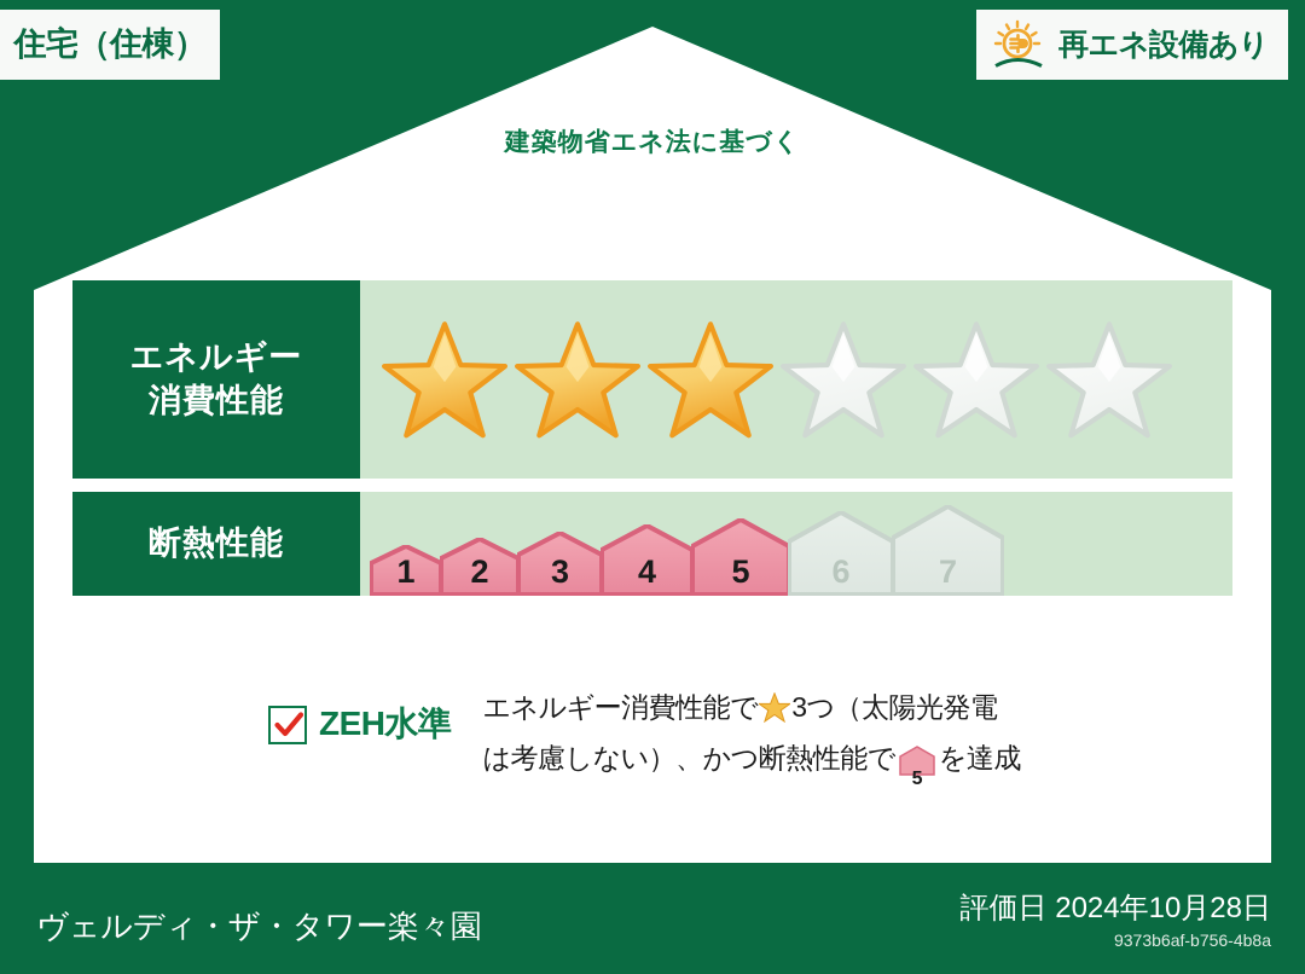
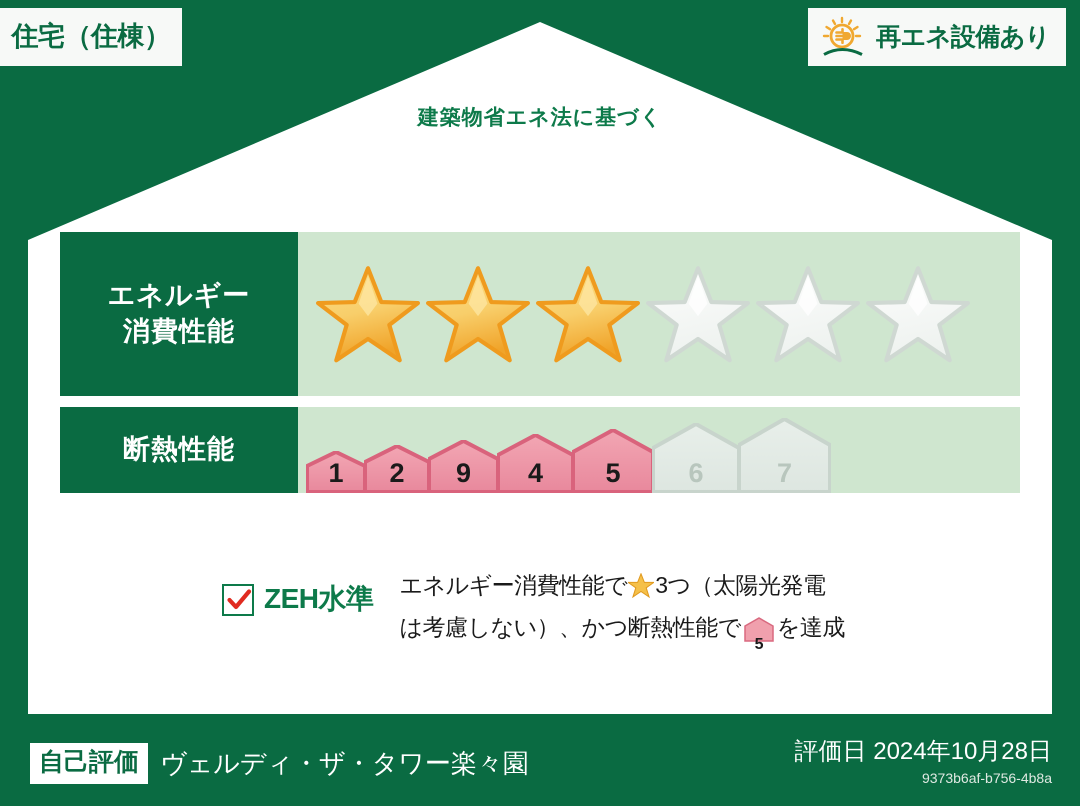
  住宅（住棟）
  再エネ設備あり
  建築物省エネ法に基づく
  エネルギー
  消費性能
  断熱性能
  1
  2
- 3
+ 9
  4
  5
  6
  7
  ZEH水準
  エネルギー消費性能で 3つ（太陽光発電
  は考慮しない）、かつ断熱性能で
  5
  を達成
+ 自己評価
  ヴェルディ・ザ・タワー楽々園
  評価日 2024年10月28日
  9373b6af-b756-4b8a
